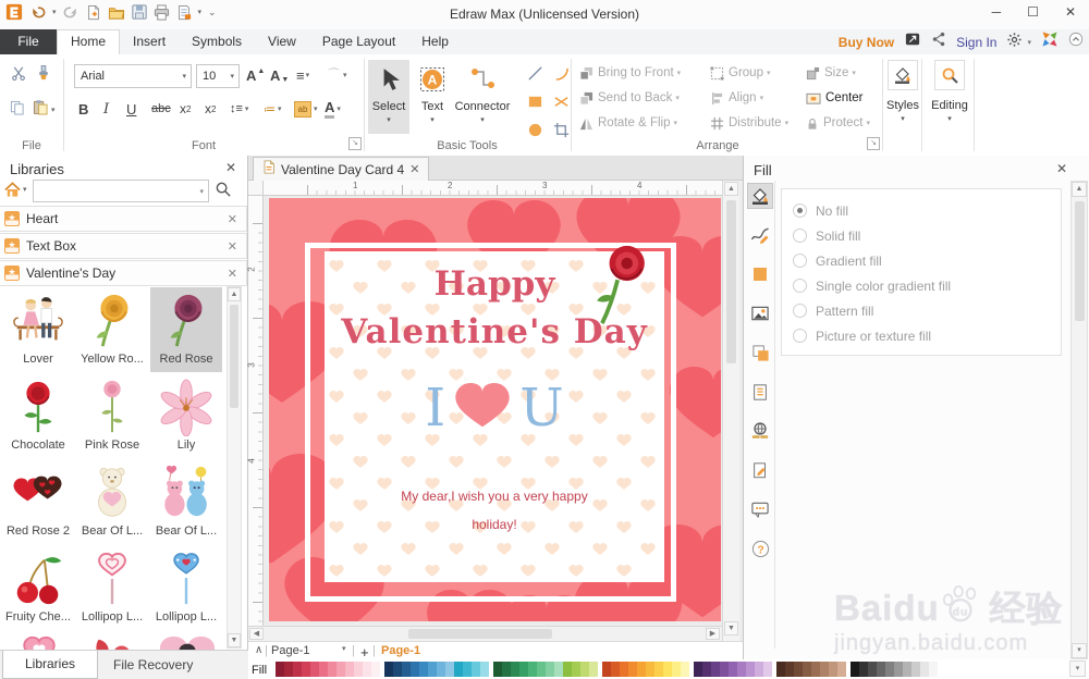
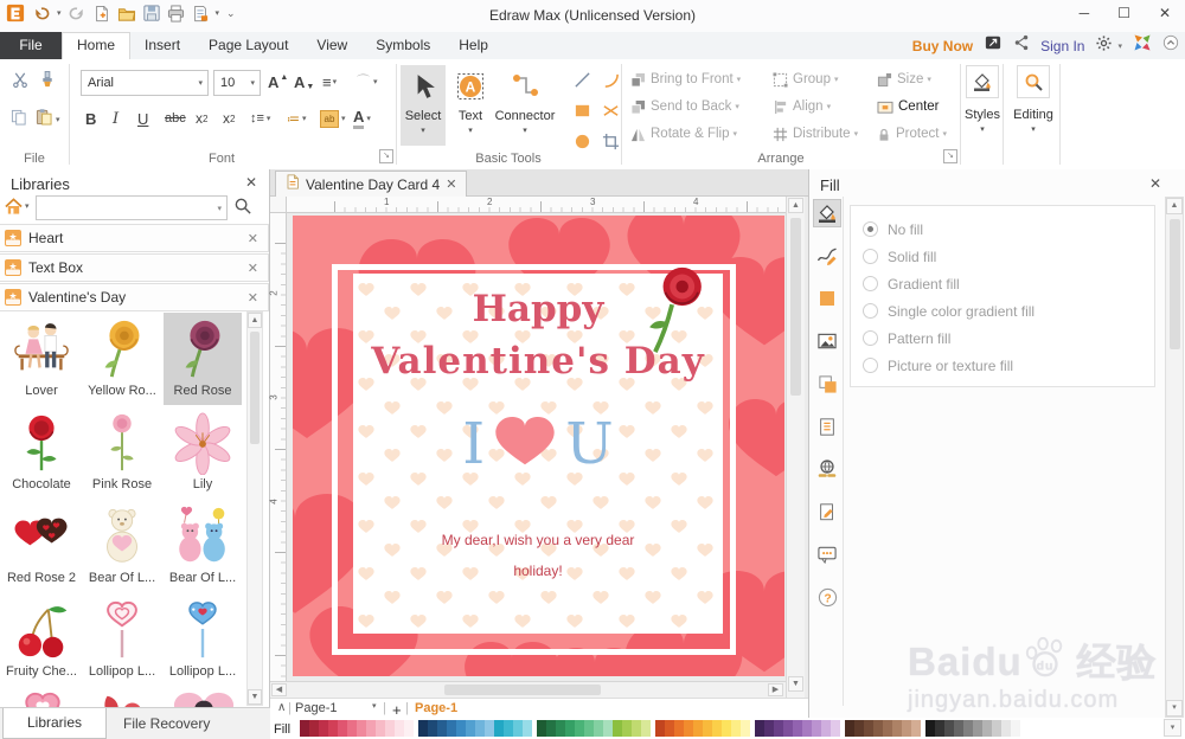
  ⌄
  Edraw Max (Unlicensed Version)
  ─
  ☐
  ✕
  File
  Home
  Insert
- Symbols
+ Page Layout
  View
- Page Layout
+ Symbols
  Help
  Buy Now
  Sign In
  Arial
  10
  A
  A
  ≡
  ⌒
  B
  I
  U
  abc
  x
  2
  x
  2
  ↕≡
  ≔
  ab
  A
  Select
  A
  Text
  Connector
  Bring to Front
  Send to Back
  Rotate & Flip
  Group
  Align
  Distribute
  Size
  Center
  Protect
  Styles
  Editing
  File
  Font
  Basic Tools
  Arrange
  Libraries
  ✕
  ★
  Heart
  ✕
  ★
  Text Box
  ✕
  ★
  Valentine's Day
  ✕
  Lover
  Yellow Ro...
  Red Rose
  Chocolate
  Pink Rose
  Lily
  Red Rose 2
  Bear Of L...
  Bear Of L...
  Fruity Che...
  Lollipop L...
  Lollipop L...
  Libraries
  File Recovery
  Valentine Day Card 4
  ✕
  1
  2
  3
  4
  Happy
  Valentine's Day
  I
  U
- My dear,I wish you a very happy
+ My dear,I wish you a very dear
  holiday!
  ∧
  |
  Page-1
  |
  +
  |
  Page-1
  Fill
  ✕
  ?
  No fill
  Solid fill
  Gradient fill
  Single color gradient fill
  Pattern fill
  Picture or texture fill
  Fill
  Baidu
  du
  经验
  jingyan.baidu.com
